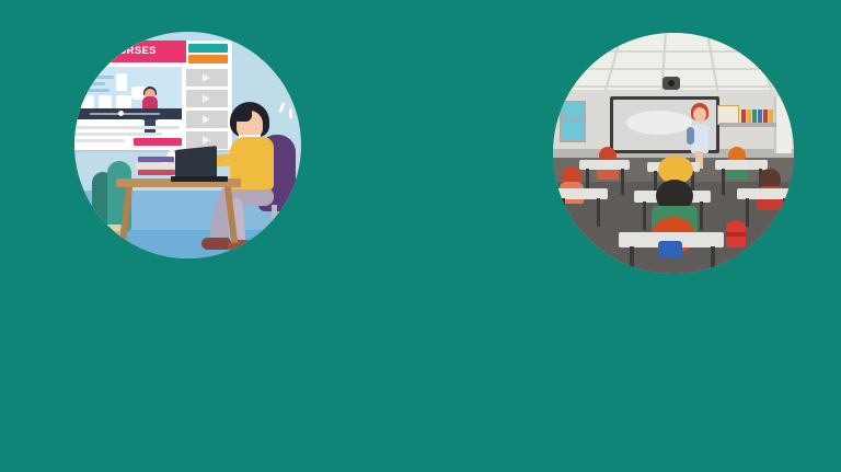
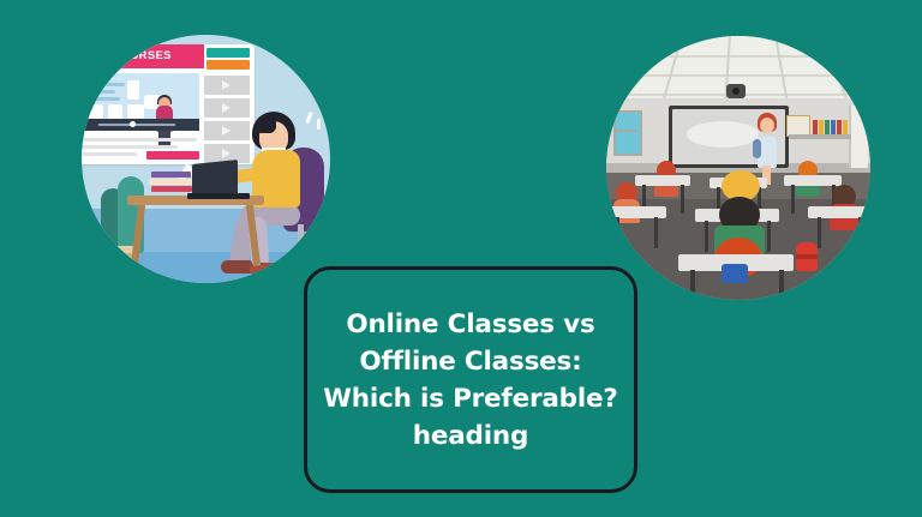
  INE COURSES
+ Online Classes vs
+ Offline Classes:
+ Which is Preferable?
+ heading
